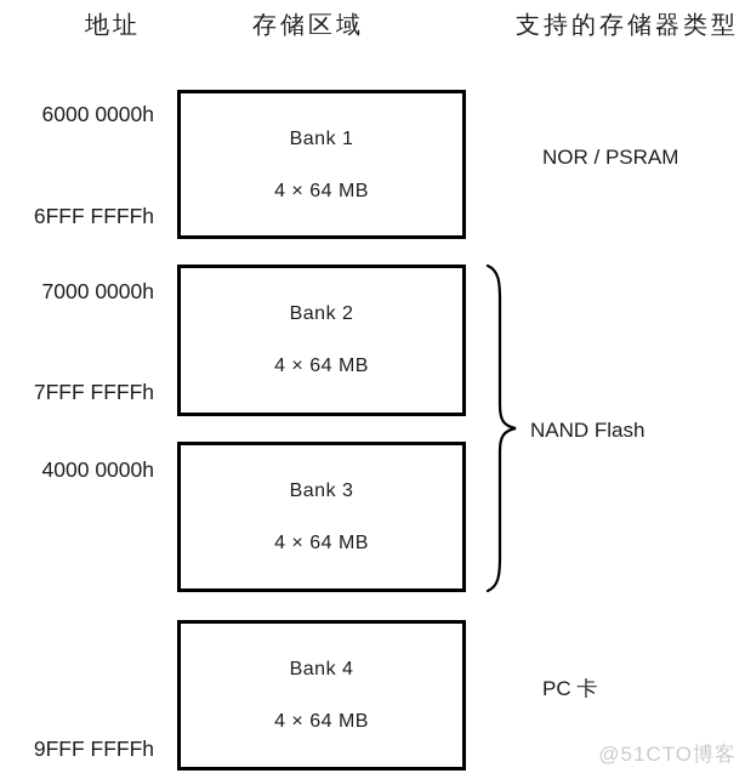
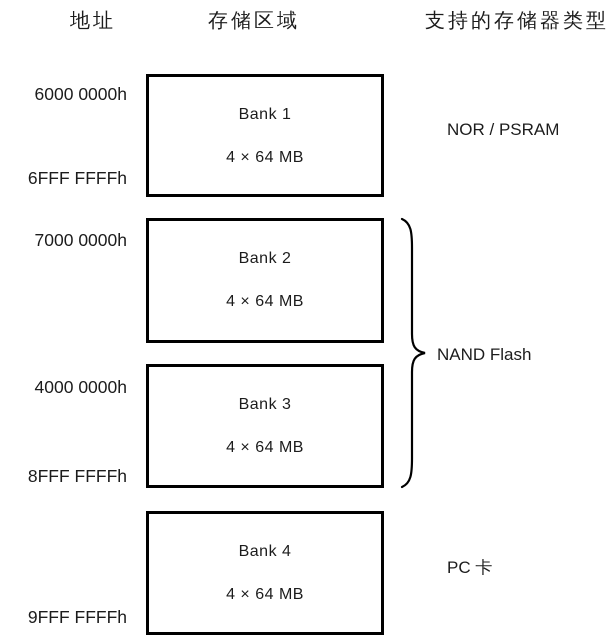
  地址
  存储区域
  支持的存储器类型
  6000 0000h
  6FFF FFFFh
  7000 0000h
- 7FFF FFFFh
  4000 0000h
+ 8FFF FFFFh
  9FFF FFFFh
  Bank 1
  4 × 64 MB
  Bank 2
  4 × 64 MB
  Bank 3
  4 × 64 MB
  Bank 4
  4 × 64 MB
  NOR / PSRAM
  NAND Flash
  PC 卡
- @51CTO博客
